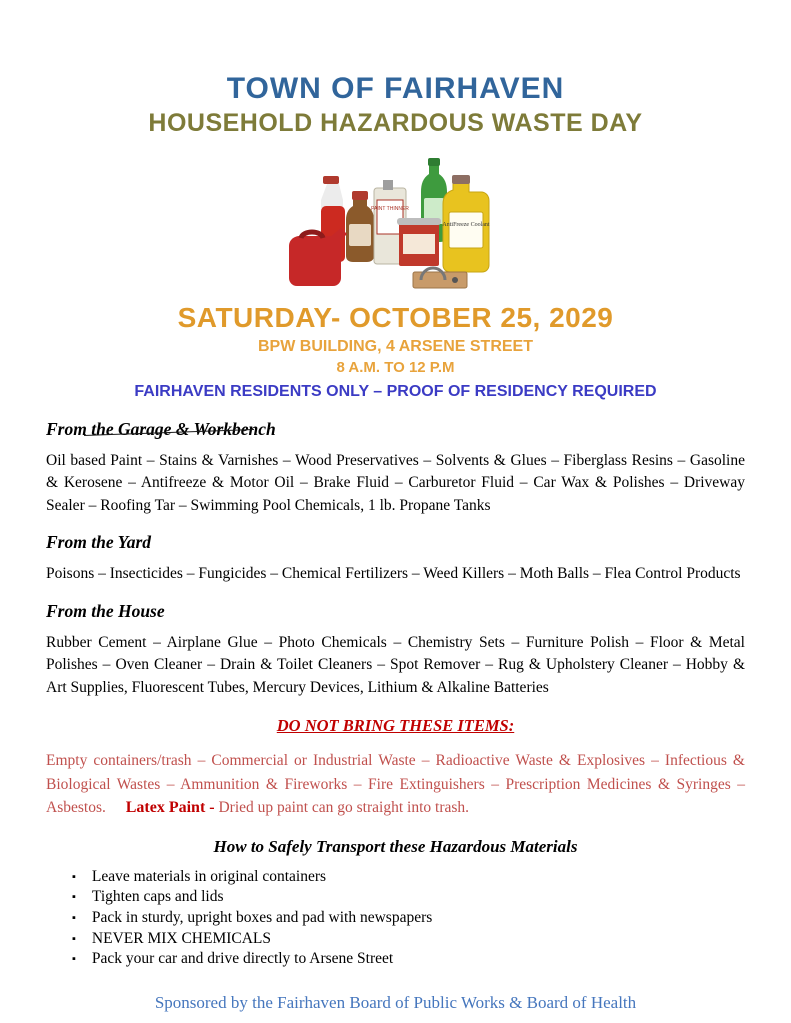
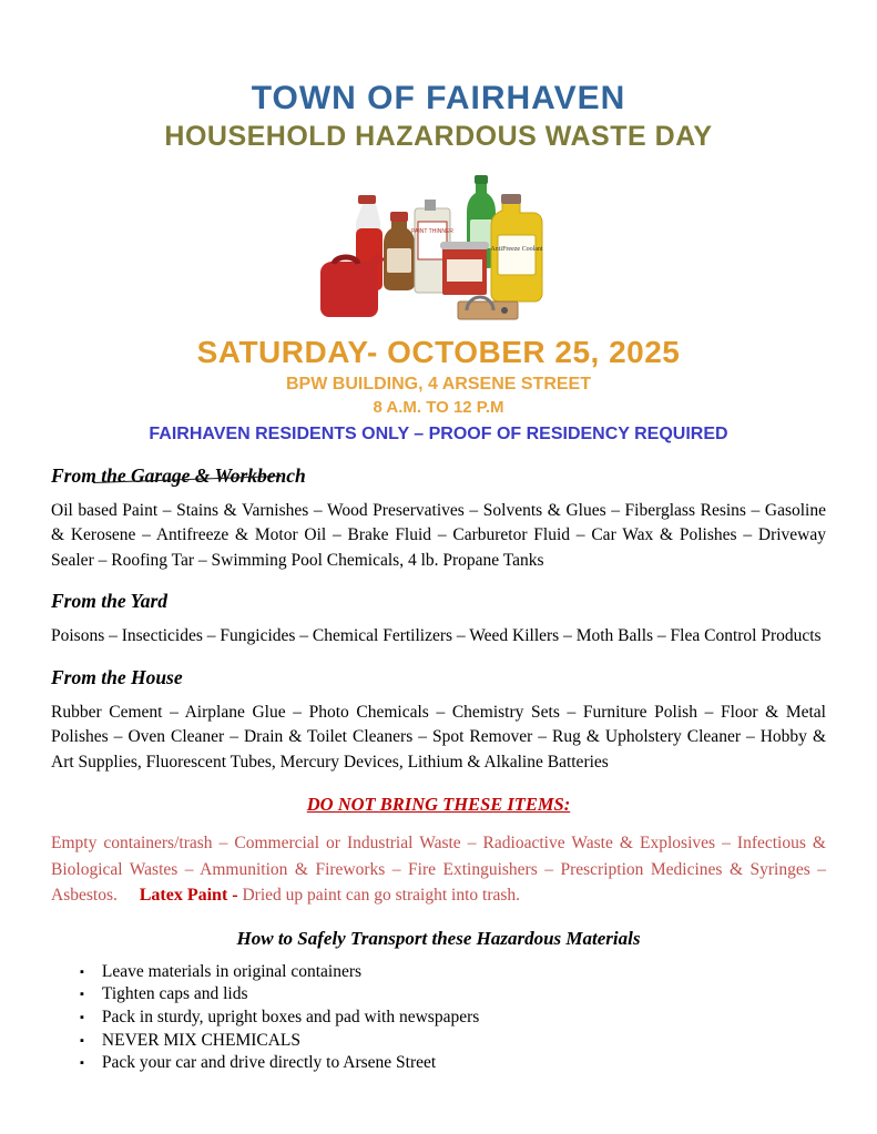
  TOWN OF FAIRHAVEN
  HOUSEHOLD HAZARDOUS WASTE DAY
- SATURDAY- OCTOBER 25, 2029
+ SATURDAY- OCTOBER 25, 2025
  BPW BUILDING, 4 ARSENE STREET
  8 A.M. TO 12 P.M
  FAIRHAVEN RESIDENTS ONLY – PROOF OF RESIDENCY REQUIRED
  From the Garage & Workbench
- Oil based Paint – Stains & Varnishes – Wood Preservatives – Solvents & Glues – Fiberglass Resins – Gasoline & Kerosene – Antifreeze & Motor Oil – Brake Fluid – Carburetor Fluid – Car Wax & Polishes – Driveway Sealer – Roofing Tar – Swimming Pool Chemicals, 1 lb. Propane Tanks
+ Oil based Paint – Stains & Varnishes – Wood Preservatives – Solvents & Glues – Fiberglass Resins – Gasoline & Kerosene – Antifreeze & Motor Oil – Brake Fluid – Carburetor Fluid – Car Wax & Polishes – Driveway Sealer – Roofing Tar – Swimming Pool Chemicals, 4 lb. Propane Tanks
  From the Yard
  Poisons – Insecticides – Fungicides – Chemical Fertilizers – Weed Killers – Moth Balls – Flea Control Products
  From the House
  Rubber Cement – Airplane Glue – Photo Chemicals – Chemistry Sets – Furniture Polish – Floor & Metal Polishes – Oven Cleaner – Drain & Toilet Cleaners – Spot Remover – Rug & Upholstery Cleaner – Hobby & Art Supplies, Fluorescent Tubes, Mercury Devices, Lithium & Alkaline Batteries
  DO NOT BRING THESE ITEMS:
  Empty containers/trash – Commercial or Industrial Waste – Radioactive Waste & Explosives – Infectious & Biological Wastes – Ammunition & Fireworks – Fire Extinguishers – Prescription Medicines & Syringes – Asbestos. Latex Paint - Dried up paint can go straight into trash.
  How to Safely Transport these Hazardous Materials
  ▪
  Leave materials in original containers
  ▪
  Tighten caps and lids
  ▪
  Pack in sturdy, upright boxes and pad with newspapers
  ▪
  NEVER MIX CHEMICALS
  ▪
  Pack your car and drive directly to Arsene Street
- Sponsored by the Fairhaven Board of Public Works & Board of Health
